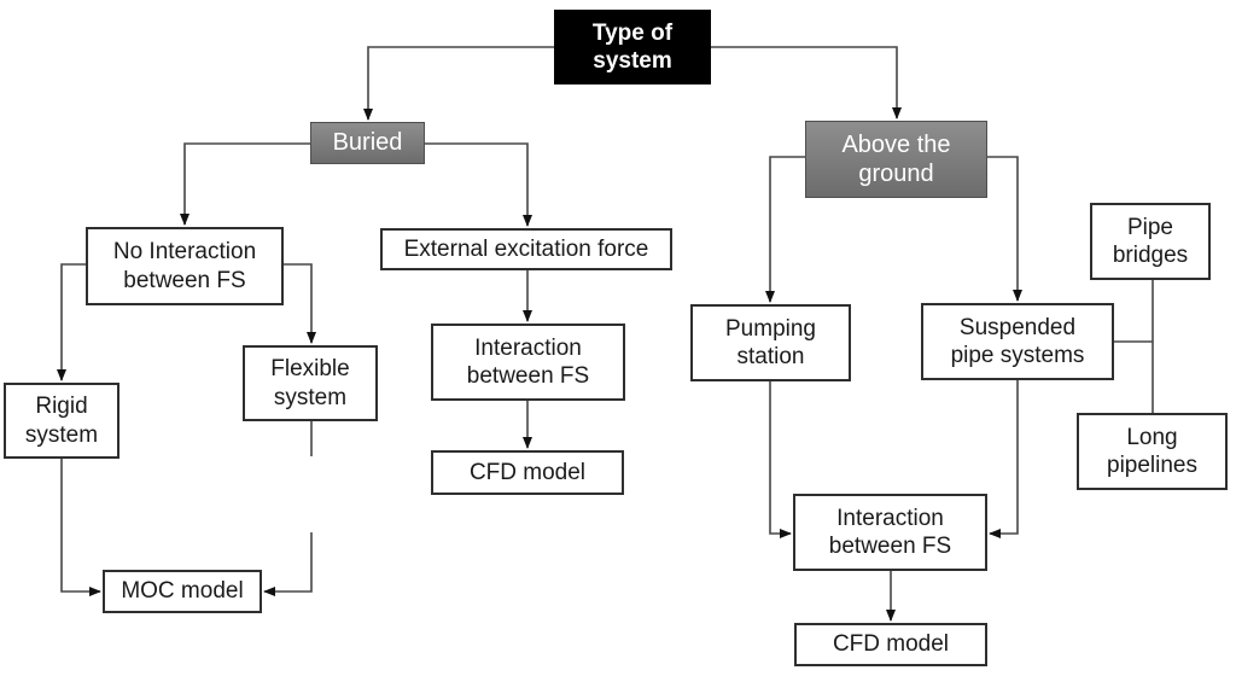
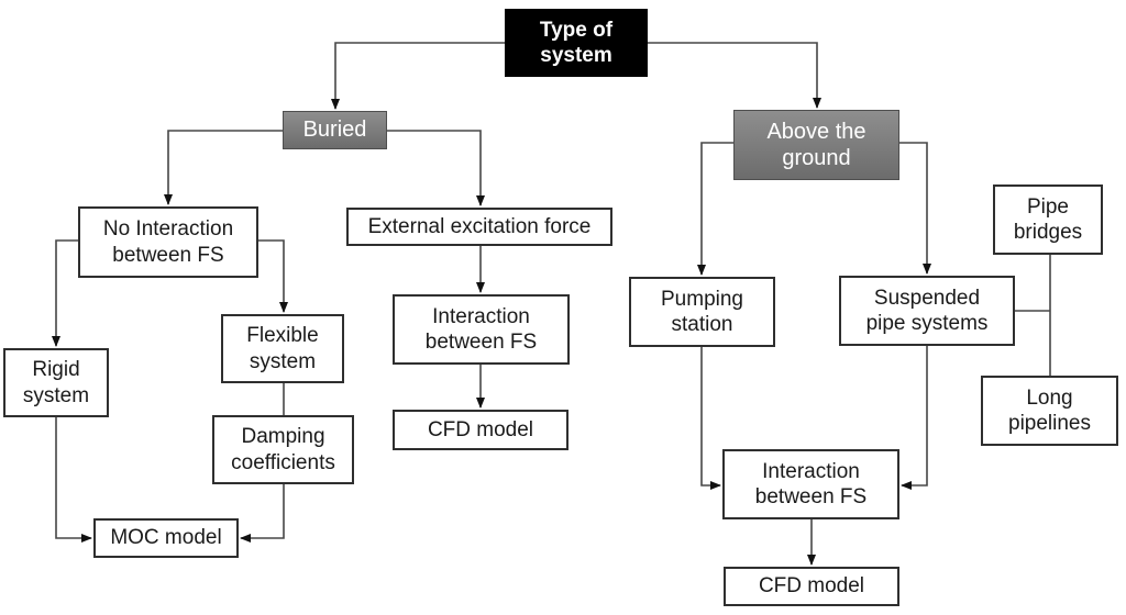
  Type of
  system
  Buried
  Above the
  ground
  No Interaction
  between FS
  External excitation force
  Interaction
  between FS
  CFD model
  Rigid
  system
  Flexible
  system
+ Damping
+ coefficients
  MOC model
  Pumping
  station
  Suspended
  pipe systems
  Pipe
  bridges
  Long
  pipelines
  Interaction
  between FS
  CFD model
